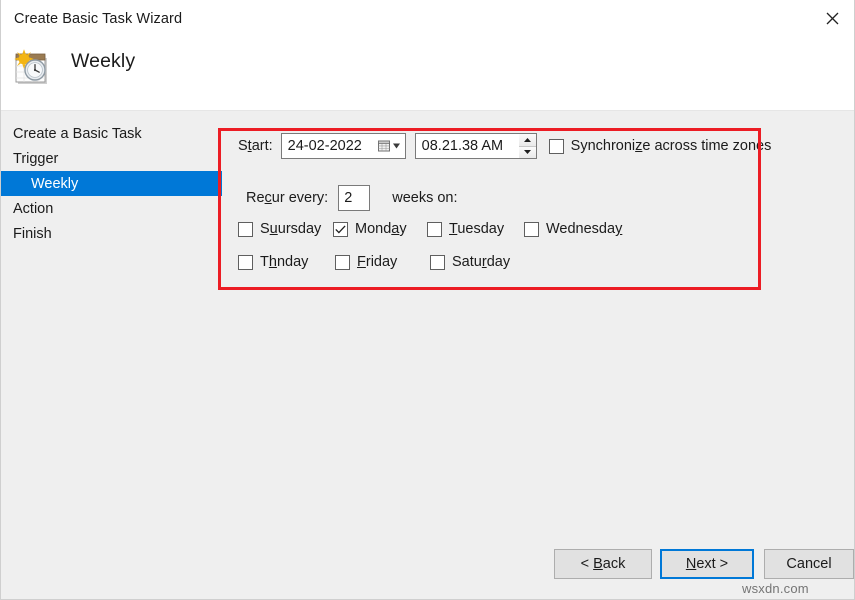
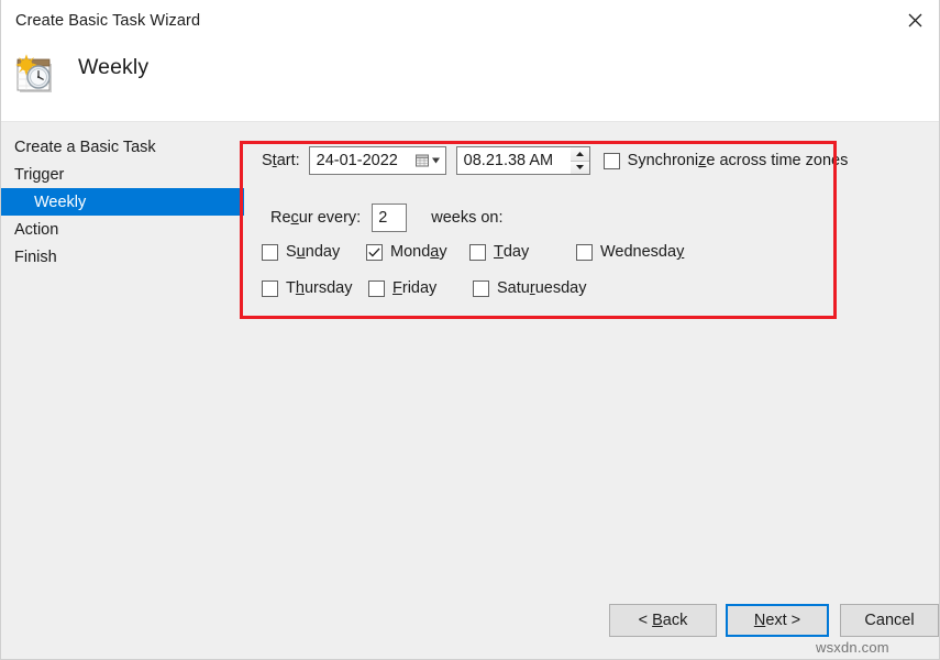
  Create Basic Task Wizard
  Weekly
  Create a Basic Task
  Trigger
  Weekly
  Action
  Finish
  Start:
- 24-02-2022
+ 24-01-2022
  08.21.38 AM
  Synchronize across time zones
  Recur every:
  2
  weeks on:
- Suursday
+ Sunday
  Monday
- Tuesday
+ Tday
  Wednesday
- Thnday
+ Thursday
  Friday
- Saturday
+ Saturuesday
  < Back
  Next >
  Cancel
  wsxdn.com
